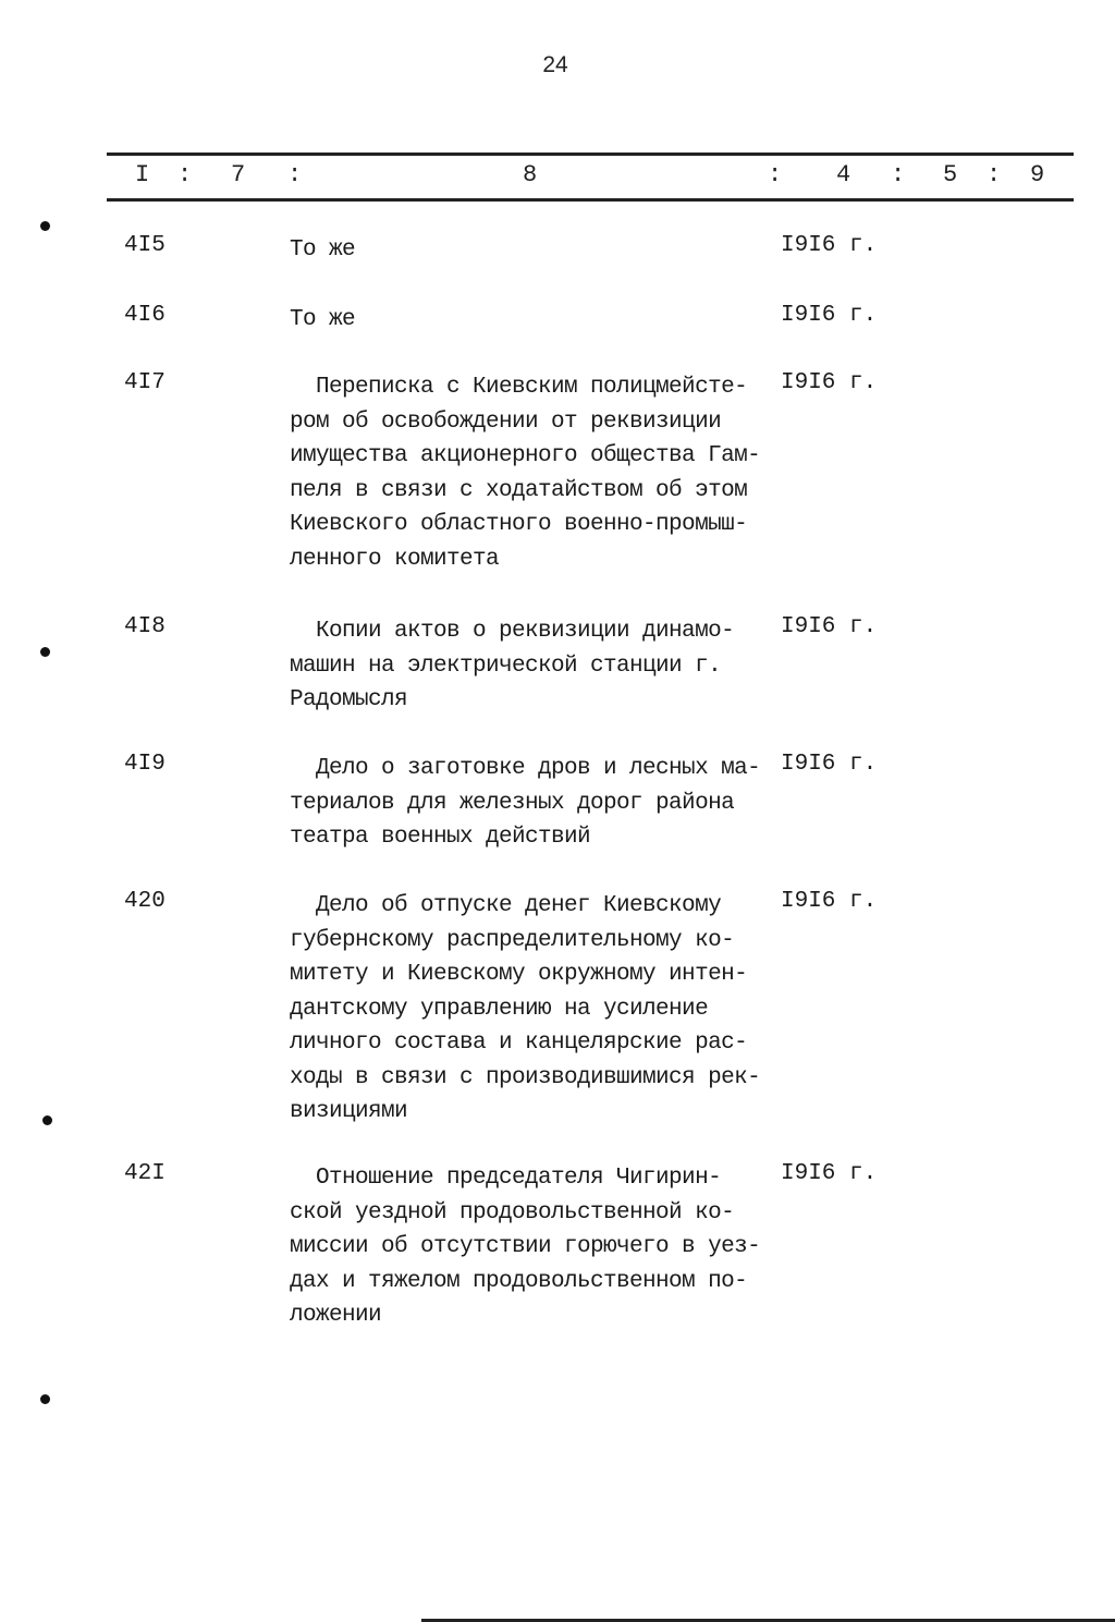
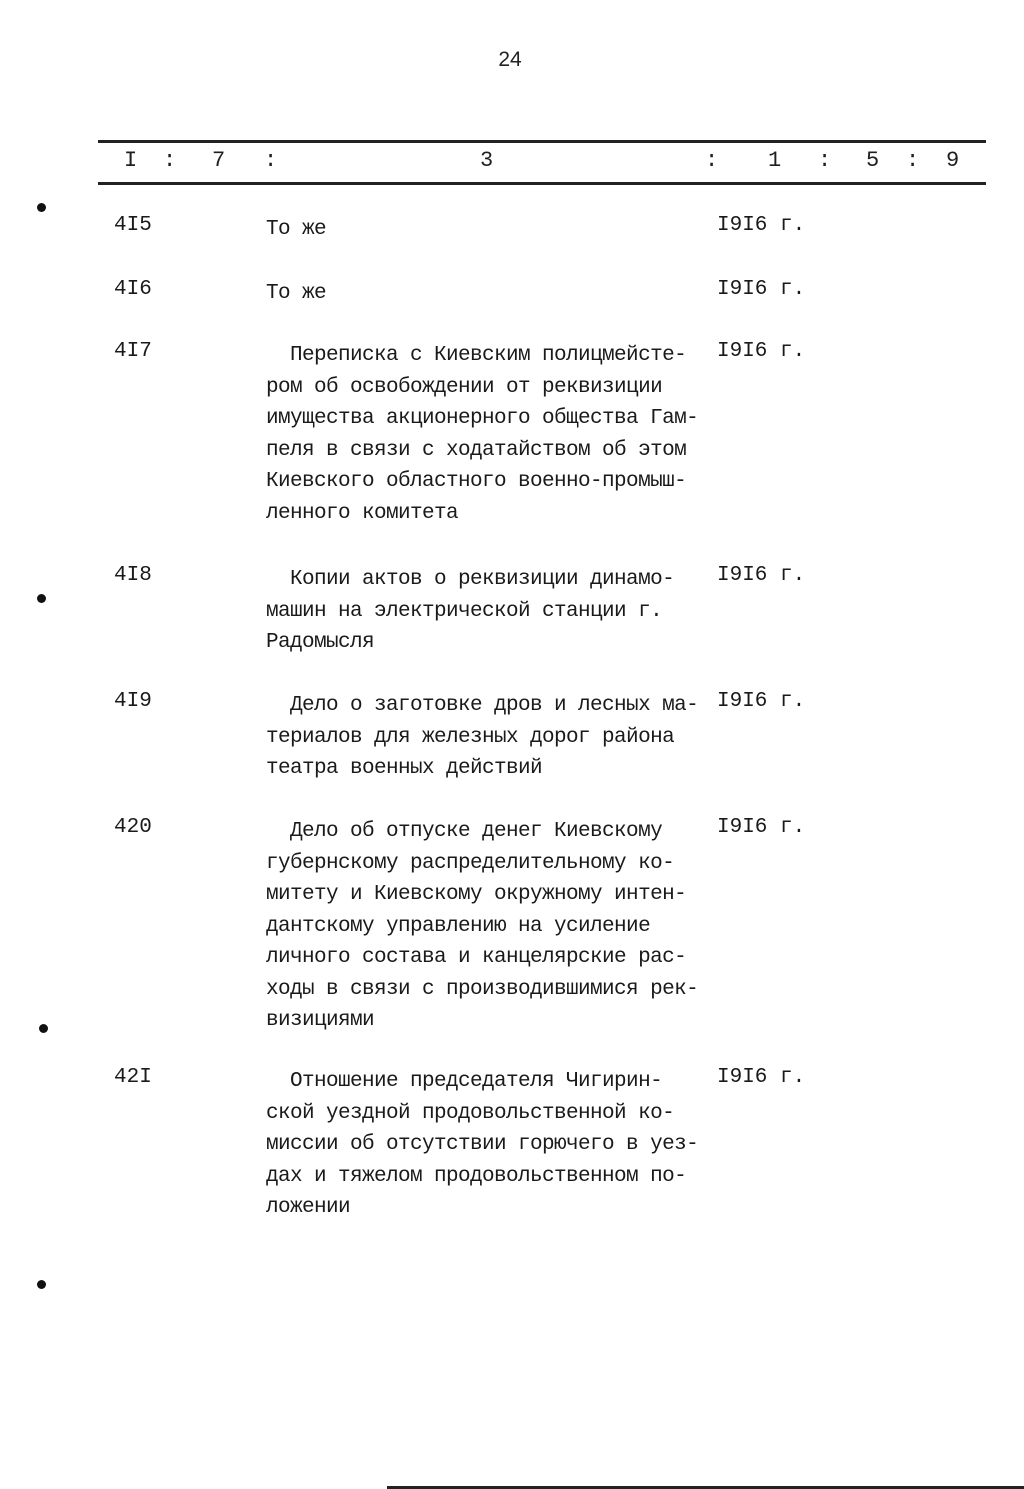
  24
  I
  :
  7
  :
- 8
+ 3
  :
- 4
+ 1
  :
  5
  :
  9
  4I5
  То же
  I9I6 г.
  4I6
  То же
  I9I6 г.
  4I7
  Переписка с Киевским полицмейсте-
  ром об освобождении от реквизиции
  имущества акционерного общества Гам-
  пеля в связи с ходатайством об этом
  Киевского областного военно-промыш-
  ленного комитета
  I9I6 г.
  4I8
  Копии актов о реквизиции динамо-
  машин на электрической станции г.
  Радомысля
  I9I6 г.
  4I9
  Дело о заготовке дров и лесных ма-
  териалов для железных дорог района
  театра военных действий
  I9I6 г.
  420
  Дело об отпуске денег Киевскому
  губернскому распределительному ко-
  митету и Киевскому окружному интен-
  дантскому управлению на усиление
  личного состава и канцелярские рас-
  ходы в связи с производившимися рек-
  визициями
  I9I6 г.
  42I
  Отношение председателя Чигирин-
  ской уездной продовольственной ко-
  миссии об отсутствии горючего в уез-
  дах и тяжелом продовольственном по-
  ложении
  I9I6 г.
